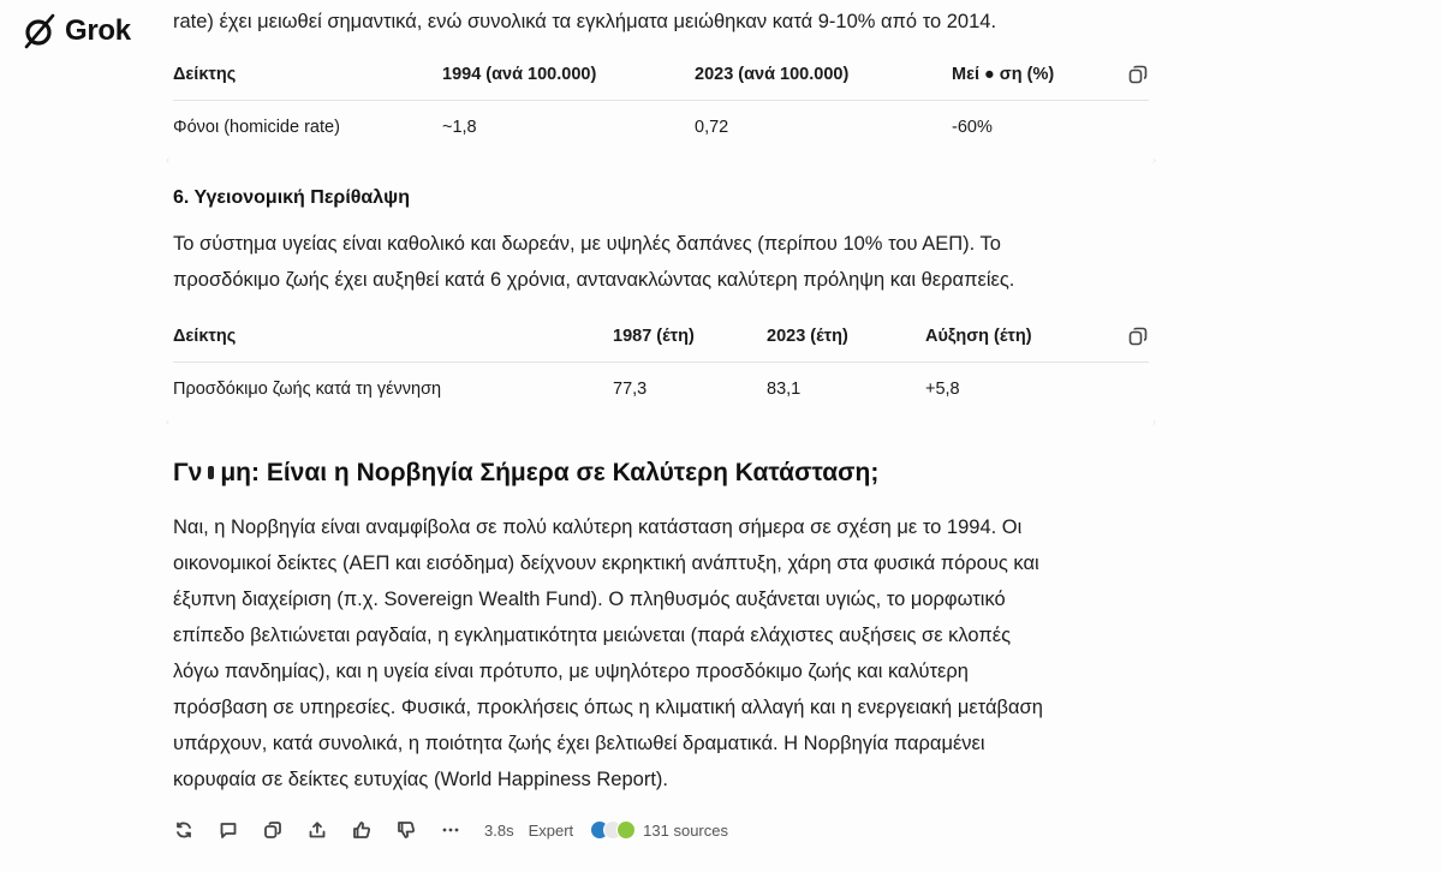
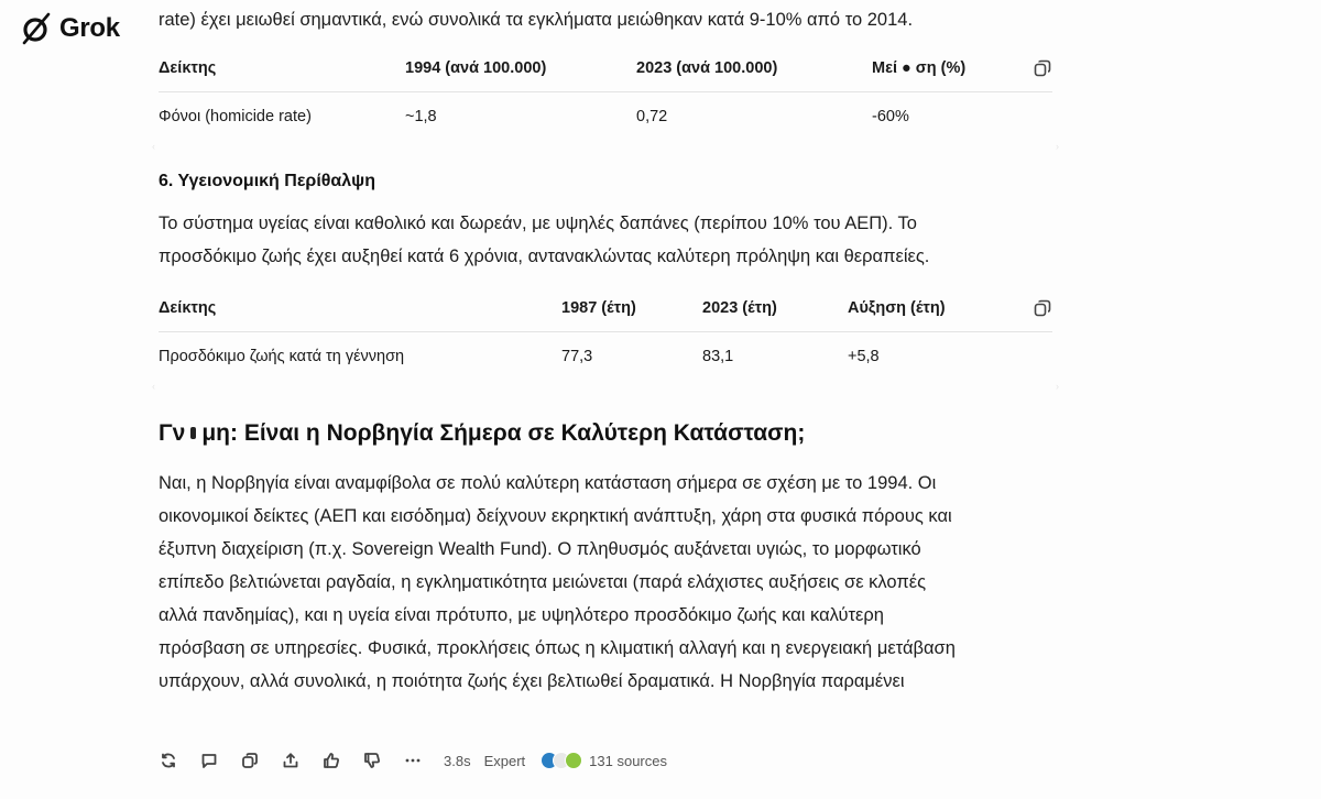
  Grok
  rate) έχει μειωθεί σημαντικά, ενώ συνολικά τα εγκλήματα μειώθηκαν κατά 9-10% από το 2014.
  Δείκτης
  1994 (ανά 100.000)
  2023 (ανά 100.000)
  Μεί ● ση (%)
  Φόνοι (homicide rate)
  ~1,8
  0,72
  -60%
  6. Υγειονομική Περίθαλψη
  Το σύστημα υγείας είναι καθολικό και δωρεάν, με υψηλές δαπάνες (περίπου 10% του ΑΕΠ). Το
  προσδόκιμο ζωής έχει αυξηθεί κατά 6 χρόνια, αντανακλώντας καλύτερη πρόληψη και θεραπείες.
  Δείκτης
  1987 (έτη)
  2023 (έτη)
  Αύξηση (έτη)
  Προσδόκιμο ζωής κατά τη γέννηση
  77,3
  83,1
  +5,8
  Γν μη: Είναι η Νορβηγία Σήμερα σε Καλύτερη Κατάσταση;
  Ναι, η Νορβηγία είναι αναμφίβολα σε πολύ καλύτερη κατάσταση σήμερα σε σχέση με το 1994. Οι
  οικονομικοί δείκτες (ΑΕΠ και εισόδημα) δείχνουν εκρηκτική ανάπτυξη, χάρη στα φυσικά πόρους και
  έξυπνη διαχείριση (π.χ. Sovereign Wealth Fund). Ο πληθυσμός αυξάνεται υγιώς, το μορφωτικό
  επίπεδο βελτιώνεται ραγδαία, η εγκληματικότητα μειώνεται (παρά ελάχιστες αυξήσεις σε κλοπές
- λόγω πανδημίας), και η υγεία είναι πρότυπο, με υψηλότερο προσδόκιμο ζωής και καλύτερη
+ αλλά πανδημίας), και η υγεία είναι πρότυπο, με υψηλότερο προσδόκιμο ζωής και καλύτερη
  πρόσβαση σε υπηρεσίες. Φυσικά, προκλήσεις όπως η κλιματική αλλαγή και η ενεργειακή μετάβαση
- υπάρχουν, κατά συνολικά, η ποιότητα ζωής έχει βελτιωθεί δραματικά. Η Νορβηγία παραμένει
+ υπάρχουν, αλλά συνολικά, η ποιότητα ζωής έχει βελτιωθεί δραματικά. Η Νορβηγία παραμένει
- κορυφαία σε δείκτες ευτυχίας (World Happiness Report).
  3.8s
  Expert
  131 sources
